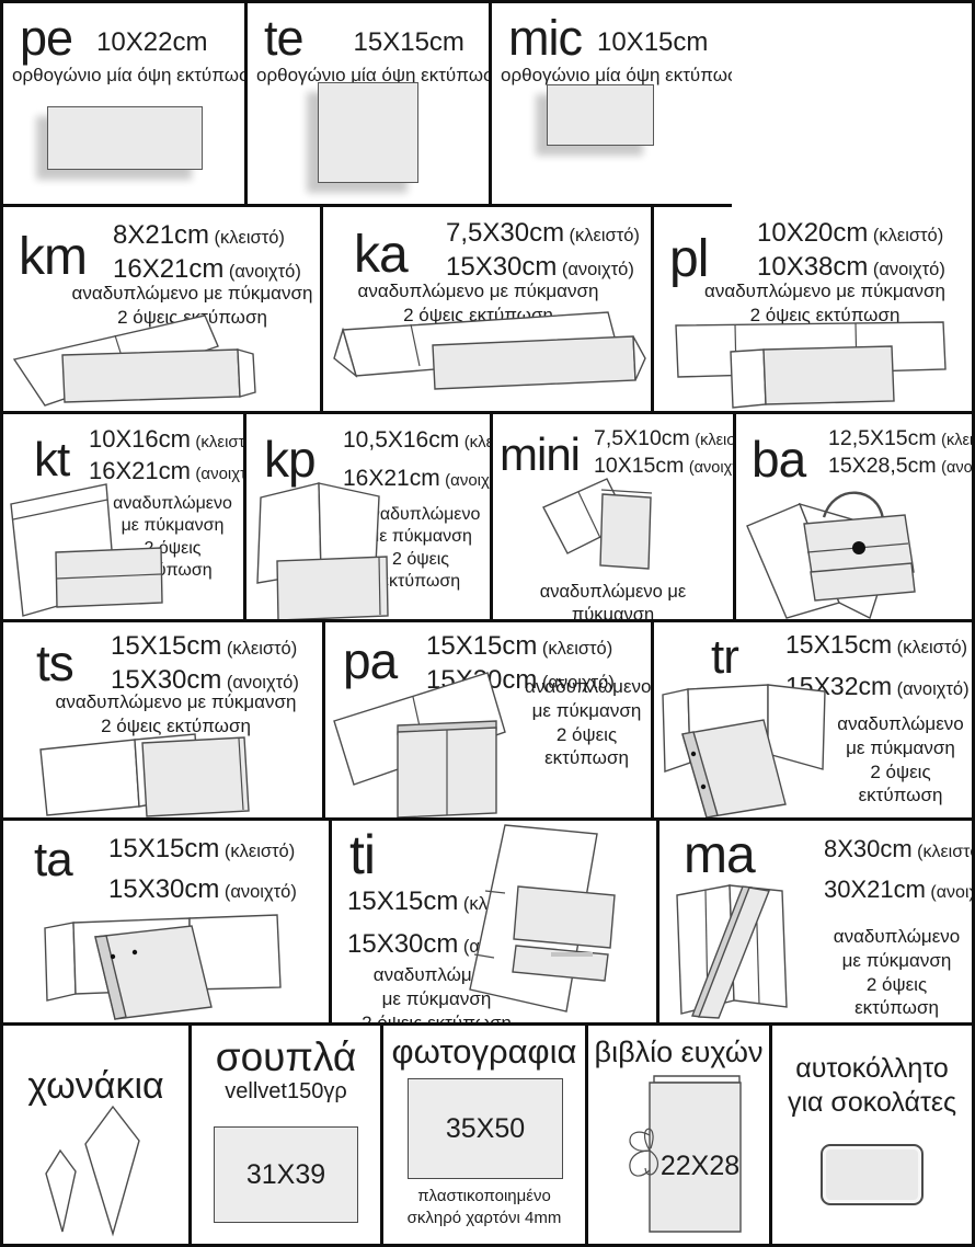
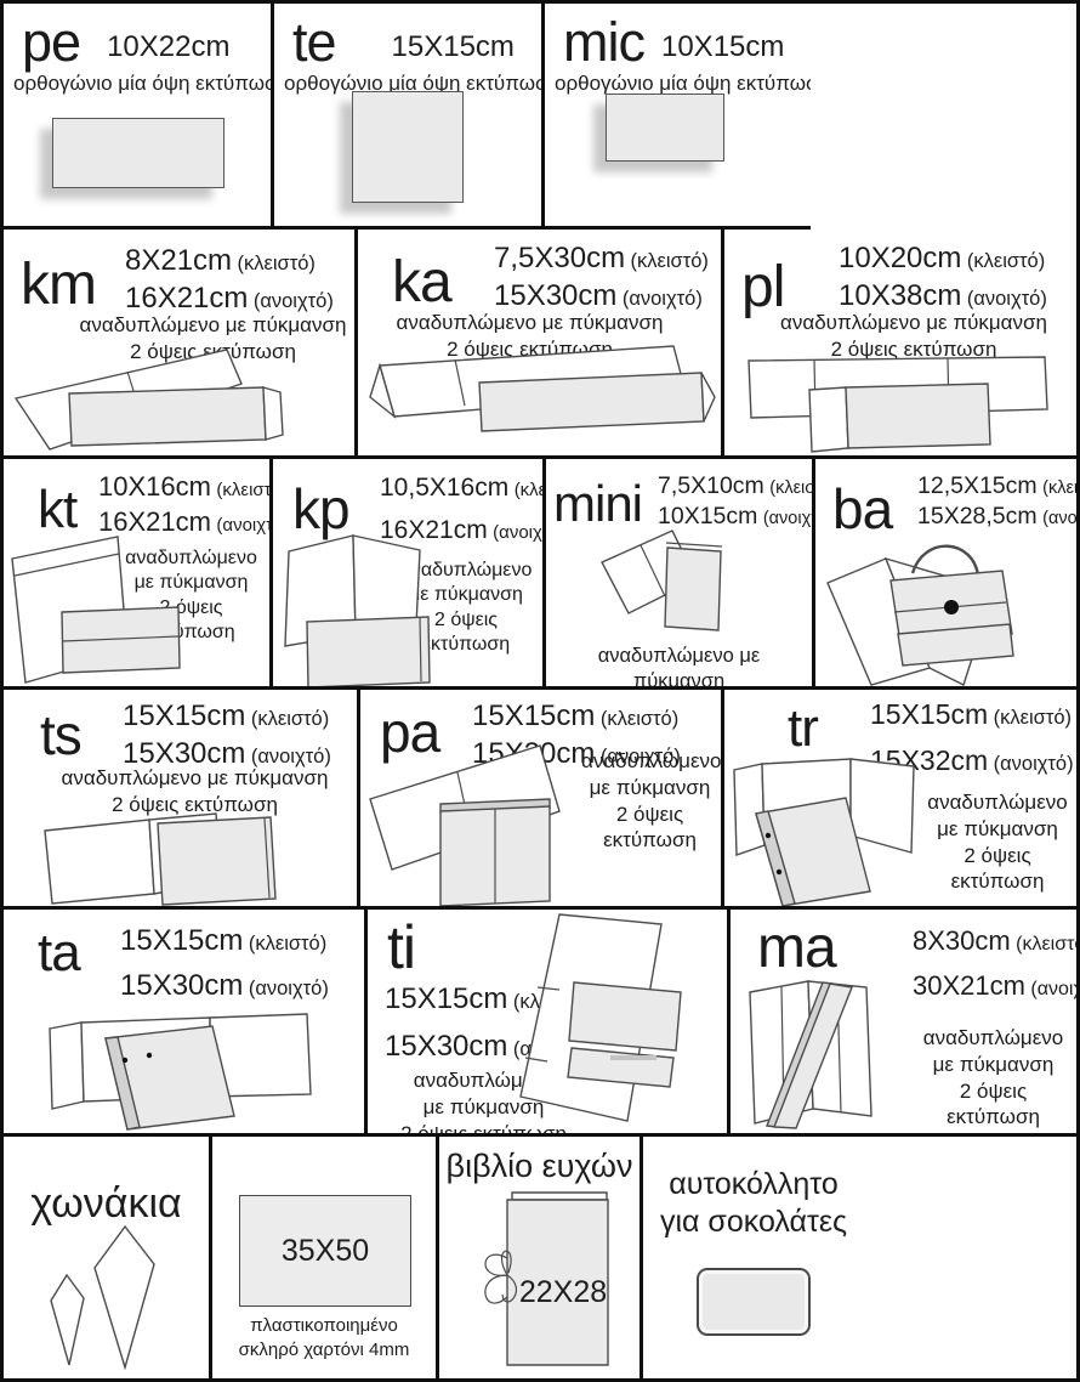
  pe
  10X22cm
  ορθογώνιο μία όψη εκτύπω
  te
  15X15cm
  ορθογώνιο μία όψη εκτύπω
  mic
  10X15cm
  ορθογώνιο μία όψη εκτύπω
  km
  8X21cm (κλειστό)
  16X21cm (ανοιχτό)
  αναδυπλώμενο με πύκμανση
  2 όψεις εύπωση
  ka
  7,5X30cm (κλειστό)
  15X30cm (ανοιχτό)
  αναδυπλώμενο με πύκμανση
  2 όψεις εκτύπωση
  pl
  10X20cm (κλειστό)
  10X38cm (ανοιχτό)
  αναδυπλώμενο με πύκμανση
  2 όψεις εκτύπωση
  kt
  10X16cm (κλειστ
  16X21cm (ανοιχ
  αναδυπλώμενο
  με πύκμανση
  kp
  16X21cm (ανοιχ
  αδυπλώμενο
  ε πύκμανση
  2 όψεις κτύπωση
  mini
  7,5X10cm (κλεισ
  10X15cm (ανοιχ
  αναδυπλώμενο με πύκμανση
  ba
  12,5X15cm (κλει
  15X28,5cm (ανο
  ts
  15X15cm (κλειστό)
  15X30cm (ανοιχτό)
  αναδυπλώμενο με πύκμανση
  2 όψεις εκτύπωση
  pa
  15X15cm (κλειστό)
  150cm (ανοιχτό)
  αναδυπλώμενο
  με πύκμανση
  2 όψεις εκτύπωση
  tr
  15X15cm (κλειστό)
  15X32cm (ανοιχτό)
  αναδυπλώμενο
  με πύκμανση
  2 όψεις εκτύπωση
  ta
  15X15cm (κλειστό)
  15X30cm (ανοιχτό)
  ti
  αναδυπλώμ
  με πύκμανση
  ma
  8X30cm (κλειστ
  30X21cm (ανοι
  αναδυπλώμενο
  με πύκμανση
  2 όψεις εκτύπωση
  χωνάκια
- σουπλά
- vellvet150γρ
- 31X39
- φωτογραφια
  35X50
  πλαστικοποιημένο
  σκληρό χαρτόνι 4mm
  βιβλίο ευχών
  22X28
  αυτοκόλλητο
  για σοκολάτες
